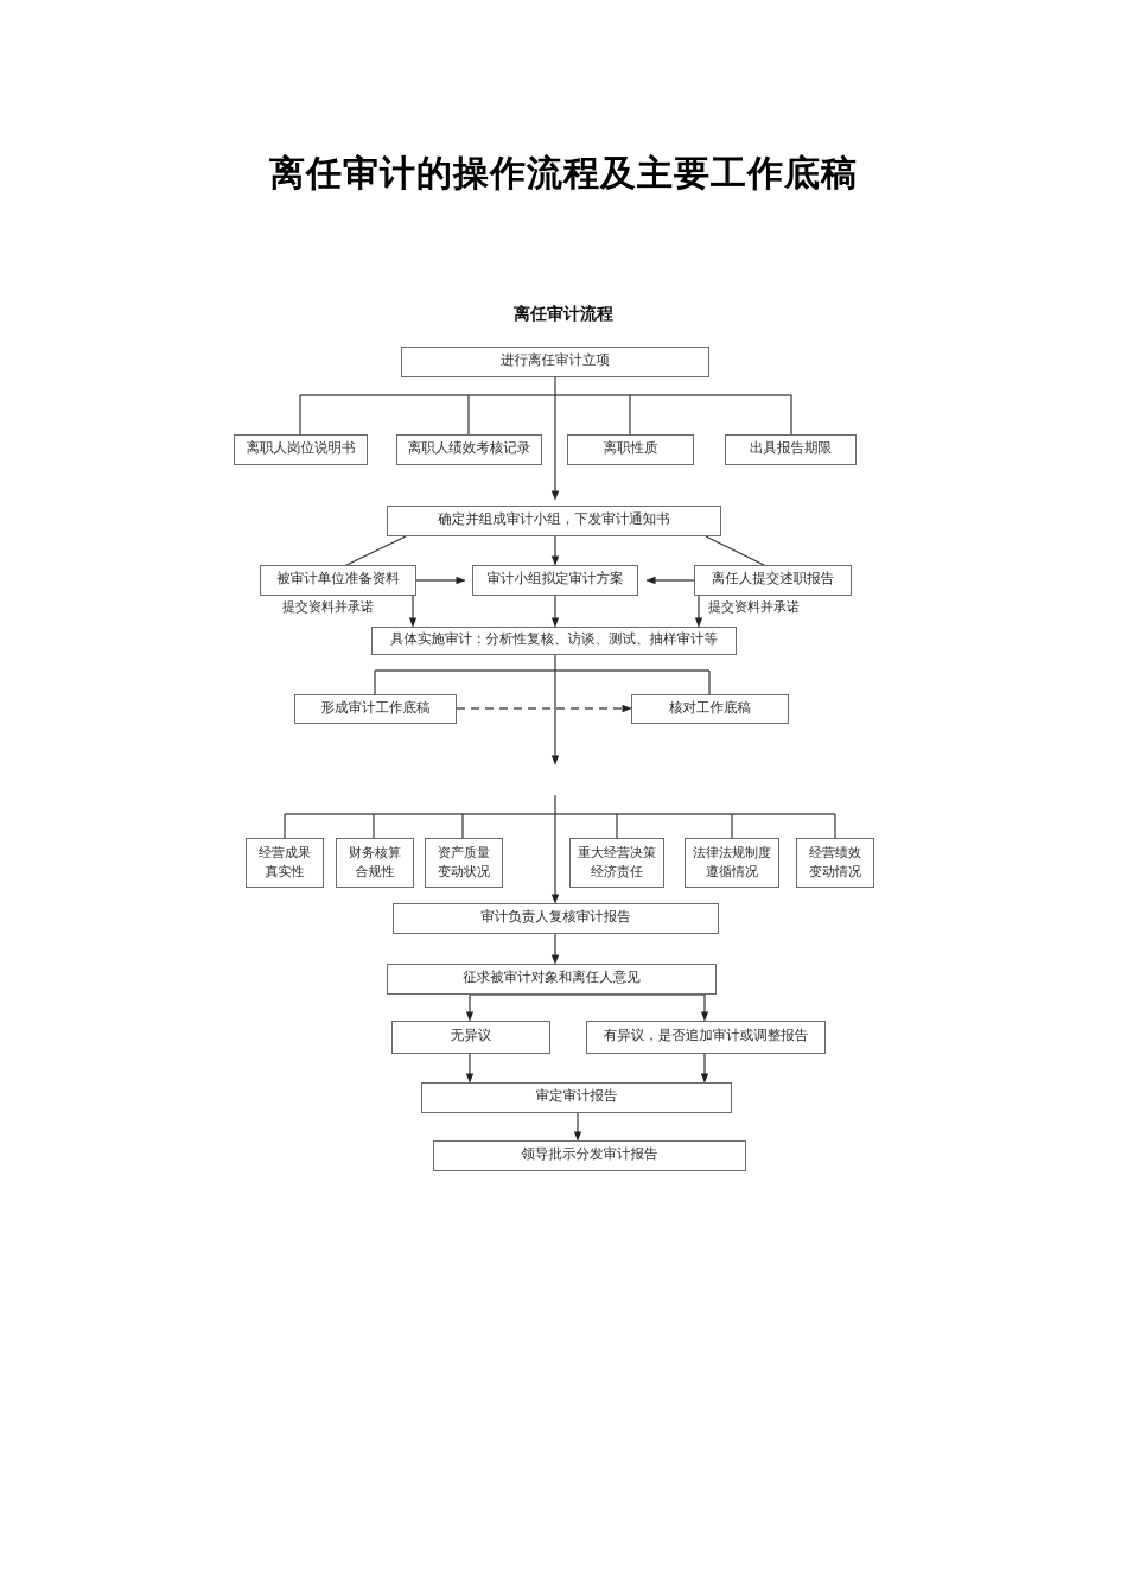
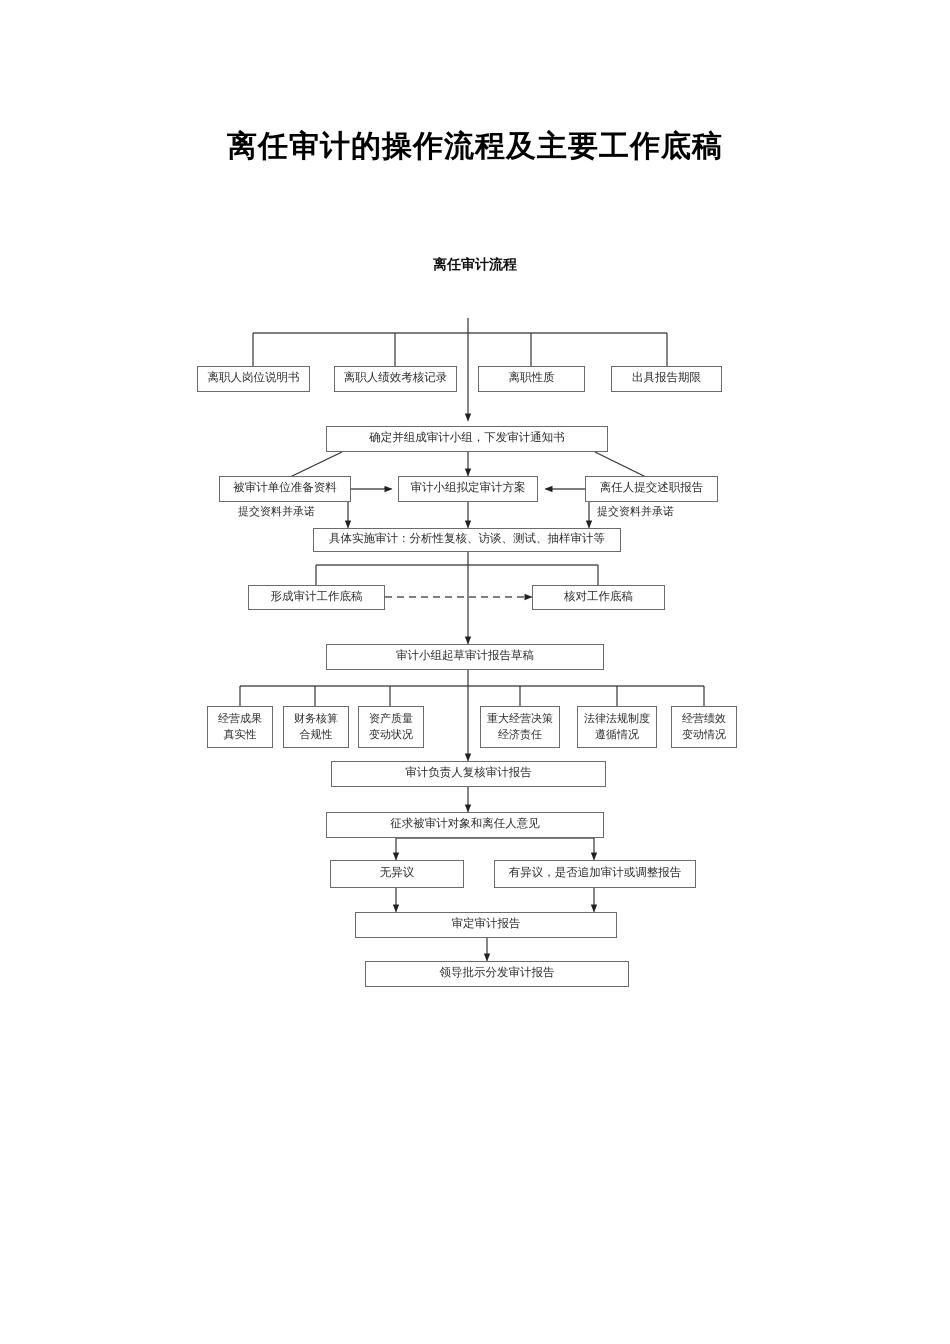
  离任审计的操作流程及主要工作底稿
  离任审计流程
- 进行离任审计立项
  离职人岗位说明书
  离职人绩效考核记录
  离职性质
  出具报告期限
  确定并组成审计小组，下发审计通知书
  被审计单位准备资料
  审计小组拟定审计方案
  离任人提交述职报告
  提交资料并承诺
  提交资料并承诺
  具体实施审计：分析性复核、访谈、测试、抽样审计等
  形成审计工作底稿
  核对工作底稿
+ 审计小组起草审计报告草稿
  经营成果
  真实性
  财务核算
  合规性
  资产质量
  变动状况
  重大经营决策
  经济责任
  法律法规制度
  遵循情况
  经营绩效
  变动情况
  审计负责人复核审计报告
  征求被审计对象和离任人意见
  无异议
  有异议，是否追加审计或调整报告
  审定审计报告
  领导批示分发审计报告
